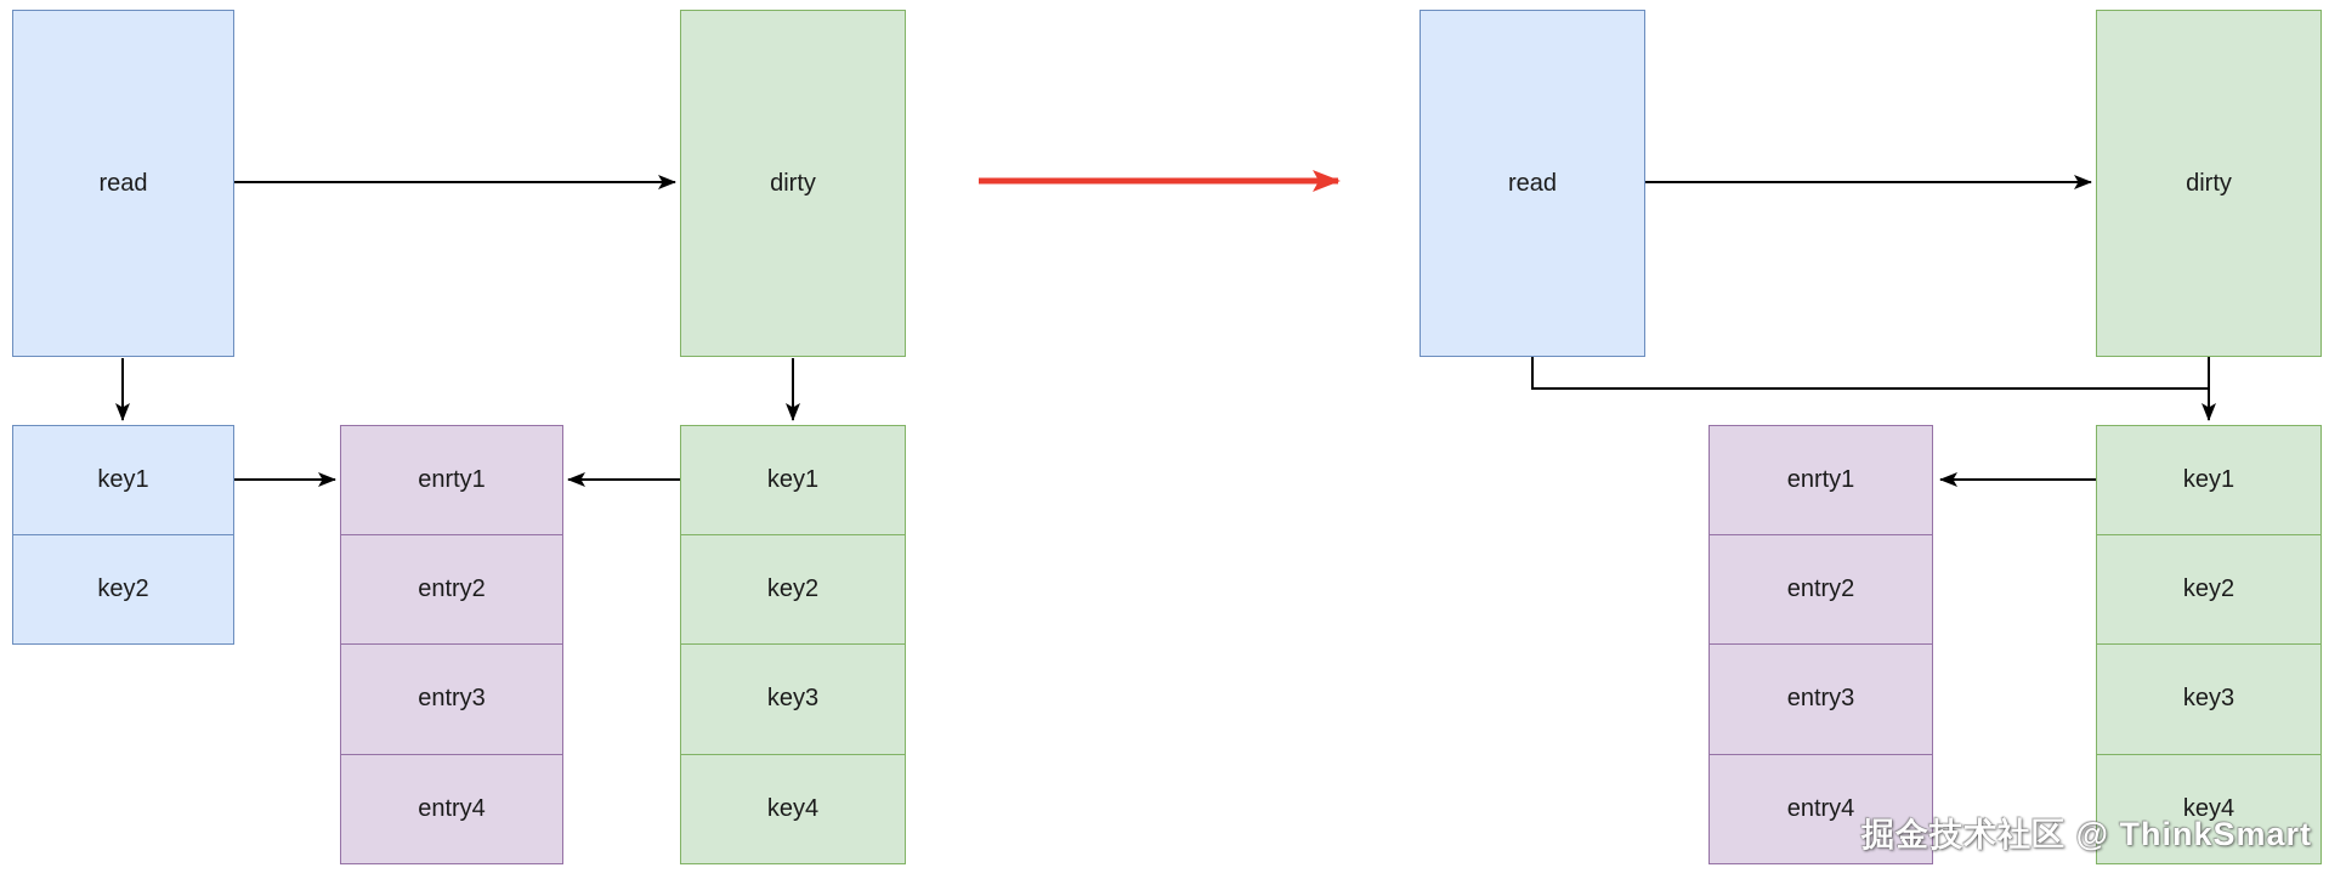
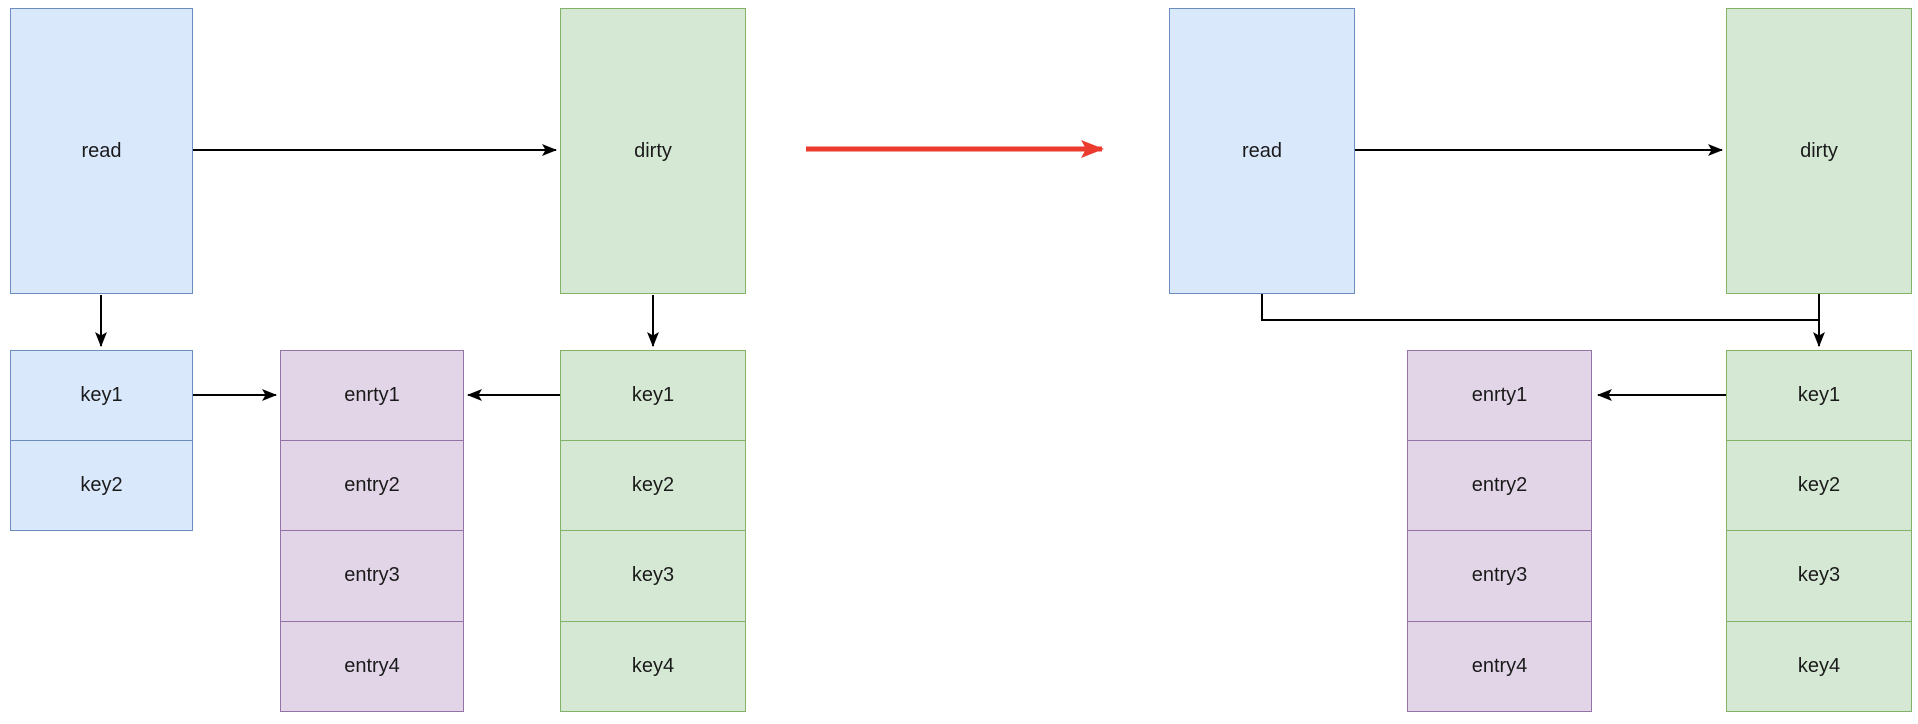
- 掘金技术社区 @ ThinkSmart
  read
  dirty
  key1
  key2
  enrty1
  entry2
  entry3
  entry4
  key1
  key2
  key3
  key4
  read
  dirty
  enrty1
  entry2
  entry3
  entry4
  key1
  key2
  key3
  key4
